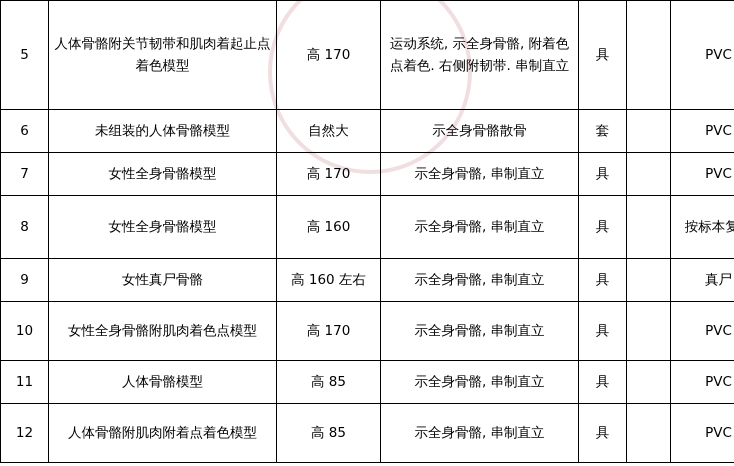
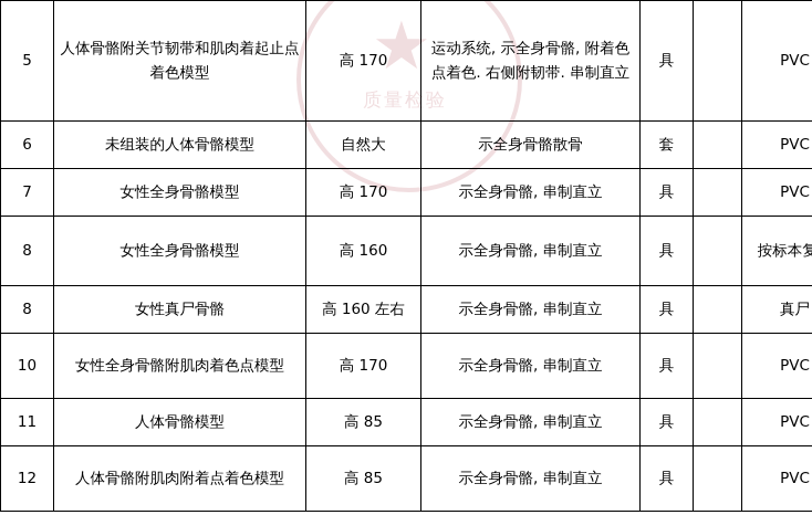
+ ★
+ 质量检验
  5	人体骨骼附关节韧带和肌肉着起止点着色模型	高 170	运动系统, 示全身骨骼, 附着色点着色. 右侧附韧带. 串制直立	具		PVC
  6	未组装的人体骨骼模型	自然大	示全身骨骼散骨	套		PVC
  7	女性全身骨骼模型	高 170	示全身骨骼, 串制直立	具		PVC
  8	女性全身骨骼模型	高 160	示全身骨骼, 串制直立	具		按标本复
- 9	女性真尸骨骼	高 160 左右	示全身骨骼, 串制直立	具		真尸
+ 8	女性真尸骨骼	高 160 左右	示全身骨骼, 串制直立	具		真尸
  10	女性全身骨骼附肌肉着色点模型	高 170	示全身骨骼, 串制直立	具		PVC
  11	人体骨骼模型	高 85	示全身骨骼, 串制直立	具		PVC
  12	人体骨骼附肌肉附着点着色模型	高 85	示全身骨骼, 串制直立	具		PVC
